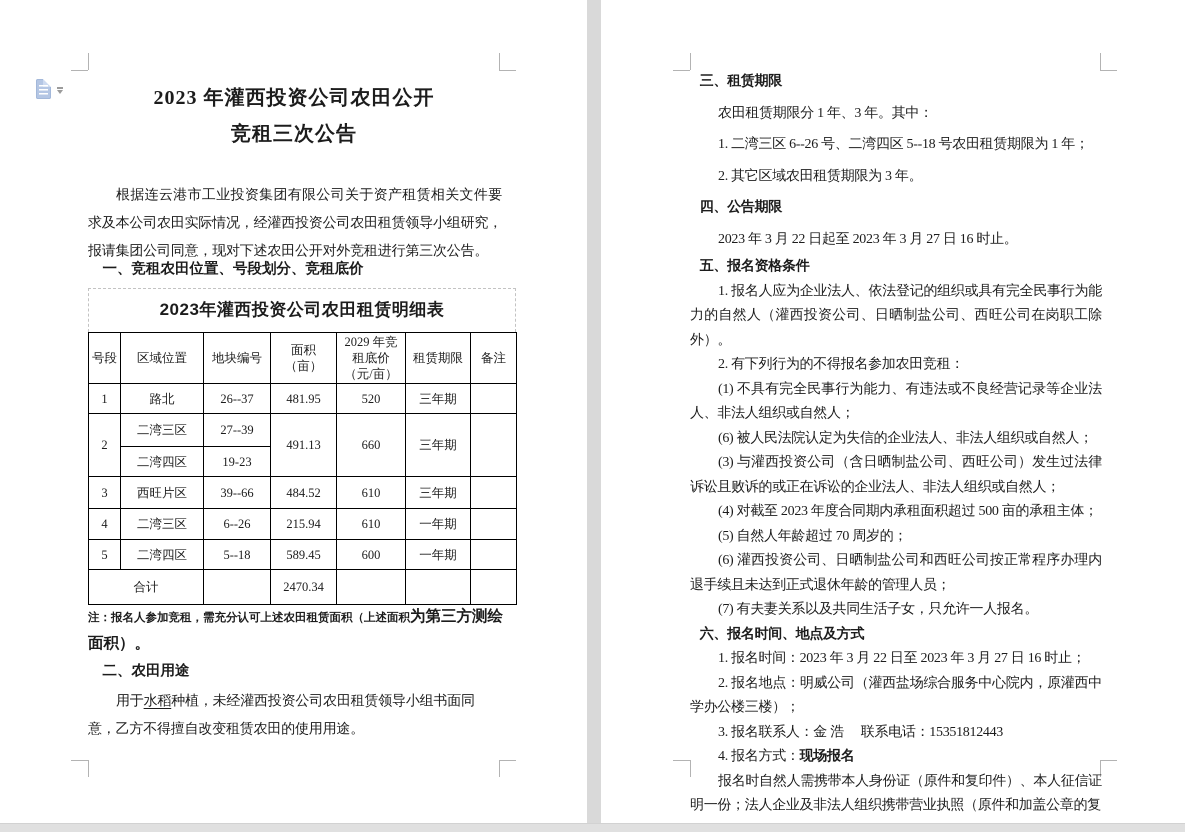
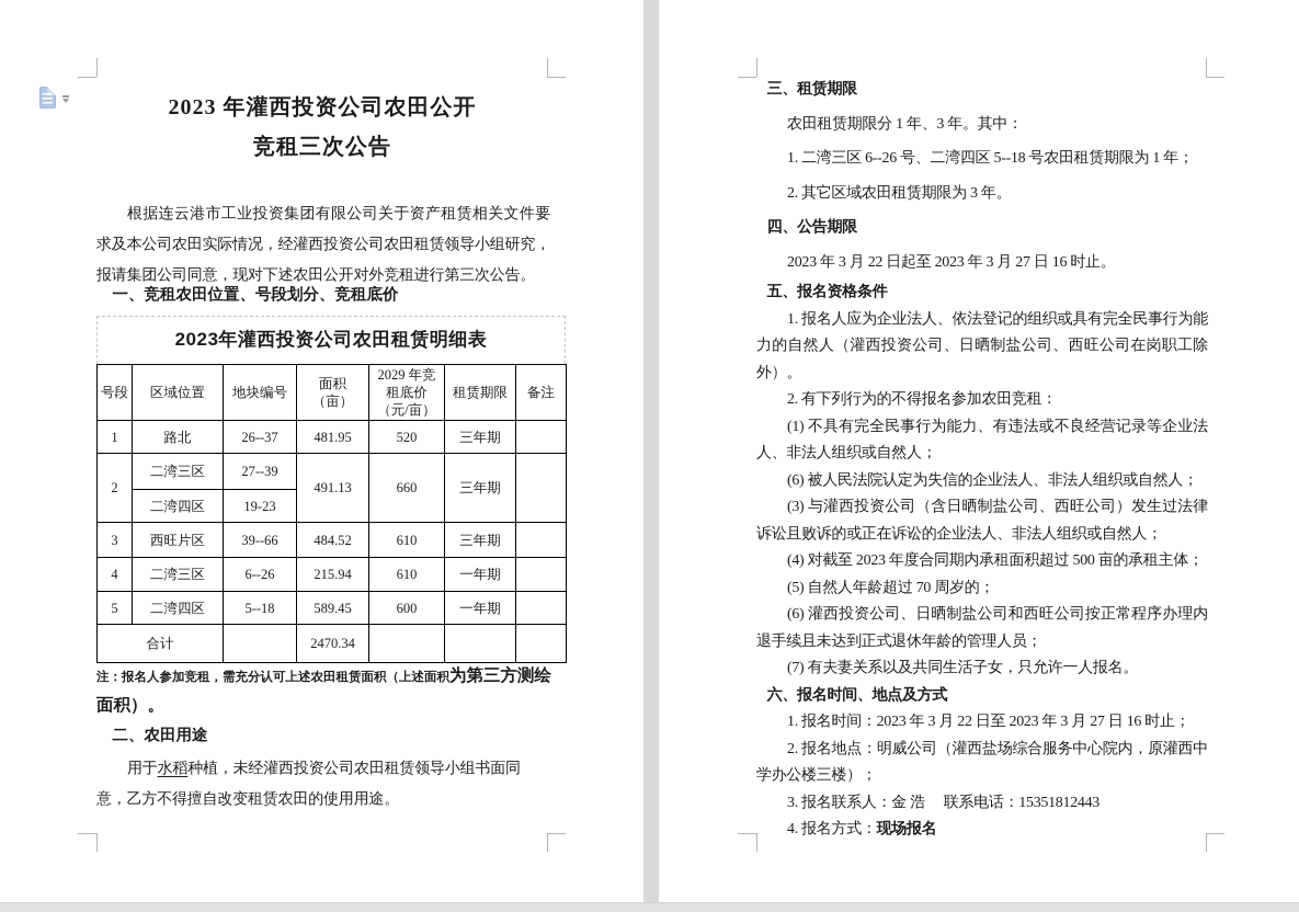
  2023 年灌西投资公司农田公开
  竞租三次公告
  根据连云港市工业投资集团有限公司关于资产租赁相关文件要求及本公司农田实际情况，经灌西投资公司农田租赁领导小组研究，报请集团公司同意，现对下述农田公开对外竞租进行第三次公告。
  一、竞租农田位置、号段划分、竞租底价
  2023年灌西投资公司农田租赁明细表
  号段	区域位置	地块编号	面积（亩）	2029 年竞租底价（元/亩）	租赁期限	备注
  1	路北	26--37	481.95	520	三年期
  2	二湾三区	27--39	491.13	660	三年期
  二湾四区	19-23
  3	西旺片区	39--66	484.52	610	三年期
  4	二湾三区	6--26	215.94	610	一年期
  5	二湾四区	5--18	589.45	600	一年期
  合计		2470.34
  注：报名人参加竞租，需充分认可上述农田租赁面积（上述面积为第三方测绘面积）。
  二、农田用途
  用于水稻种植，未经灌西投资公司农田租赁领导小组书面同意，乙方不得擅自改变租赁农田的使用用途。
  三、租赁期限
  农田租赁期限分 1 年、3 年。其中：
  1. 二湾三区 6--26 号、二湾四区 5--18 号农田租赁期限为 1 年；
  2. 其它区域农田租赁期限为 3 年。
  四、公告期限
  2023 年 3 月 22 日起至 2023 年 3 月 27 日 16 时止。
  五、报名资格条件
  1. 报名人应为企业法人、依法登记的组织或具有完全民事行为能力的自然人（灌西投资公司、日晒制盐公司、西旺公司在岗职工除外）。
  2. 有下列行为的不得报名参加农田竞租：
  (1) 不具有完全民事行为能力、有违法或不良经营记录等企业法人、非法人组织或自然人；
  (6) 被人民法院认定为失信的企业法人、非法人组织或自然人；
  (3) 与灌西投资公司（含日晒制盐公司、西旺公司）发生过法律诉讼且败诉的或正在诉讼的企业法人、非法人组织或自然人；
  (4) 对截至 2023 年度合同期内承租面积超过 500 亩的承租主体；
  (5) 自然人年龄超过 70 周岁的；
  (6) 灌西投资公司、日晒制盐公司和西旺公司按正常程序办理内退手续且未达到正式退休年龄的管理人员；
  (7) 有夫妻关系以及共同生活子女，只允许一人报名。
  六、报名时间、地点及方式
  1. 报名时间：2023 年 3 月 22 日至 2023 年 3 月 27 日 16 时止；
  2. 报名地点：明威公司（灌西盐场综合服务中心院内，原灌西中学办公楼三楼）；
  3. 报名联系人：金 浩 联系电话：15351812443
  4. 报名方式：现场报名
- 报名时自然人需携带本人身份证（原件和复印件）、本人征信证明一份；法人企业及非法人组织携带营业执照（原件和加盖公章的复
